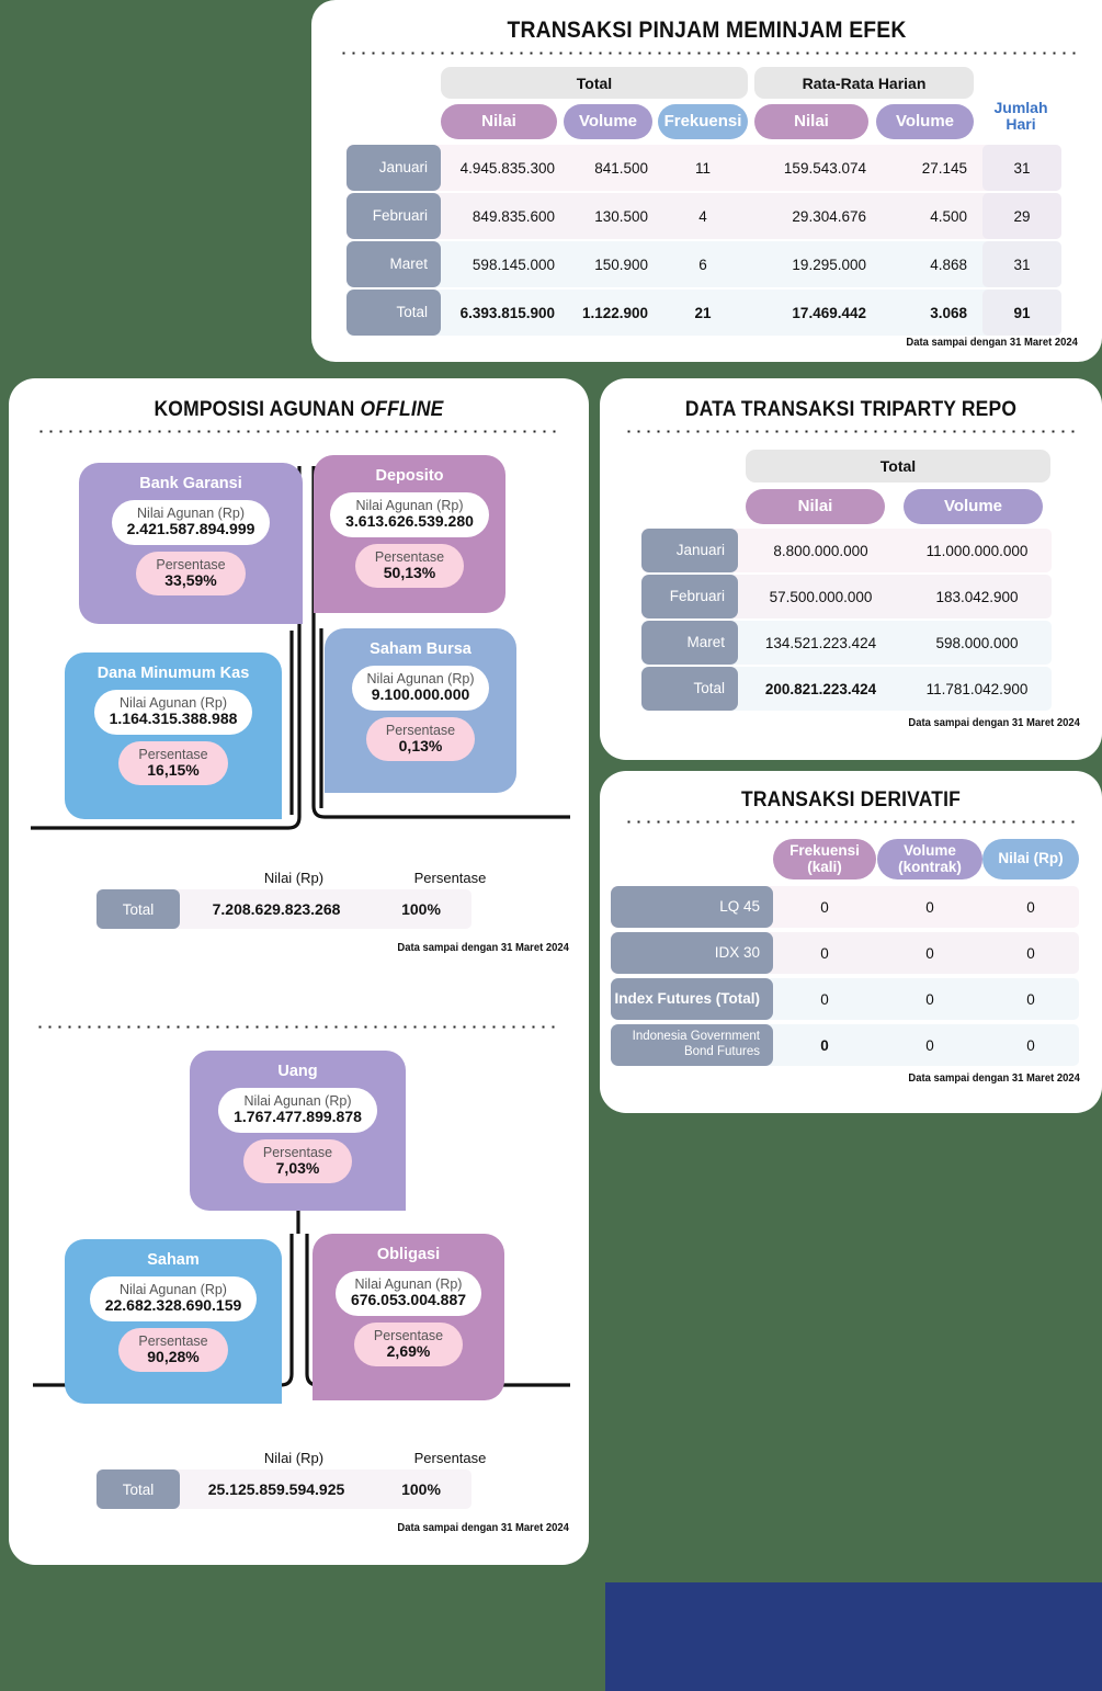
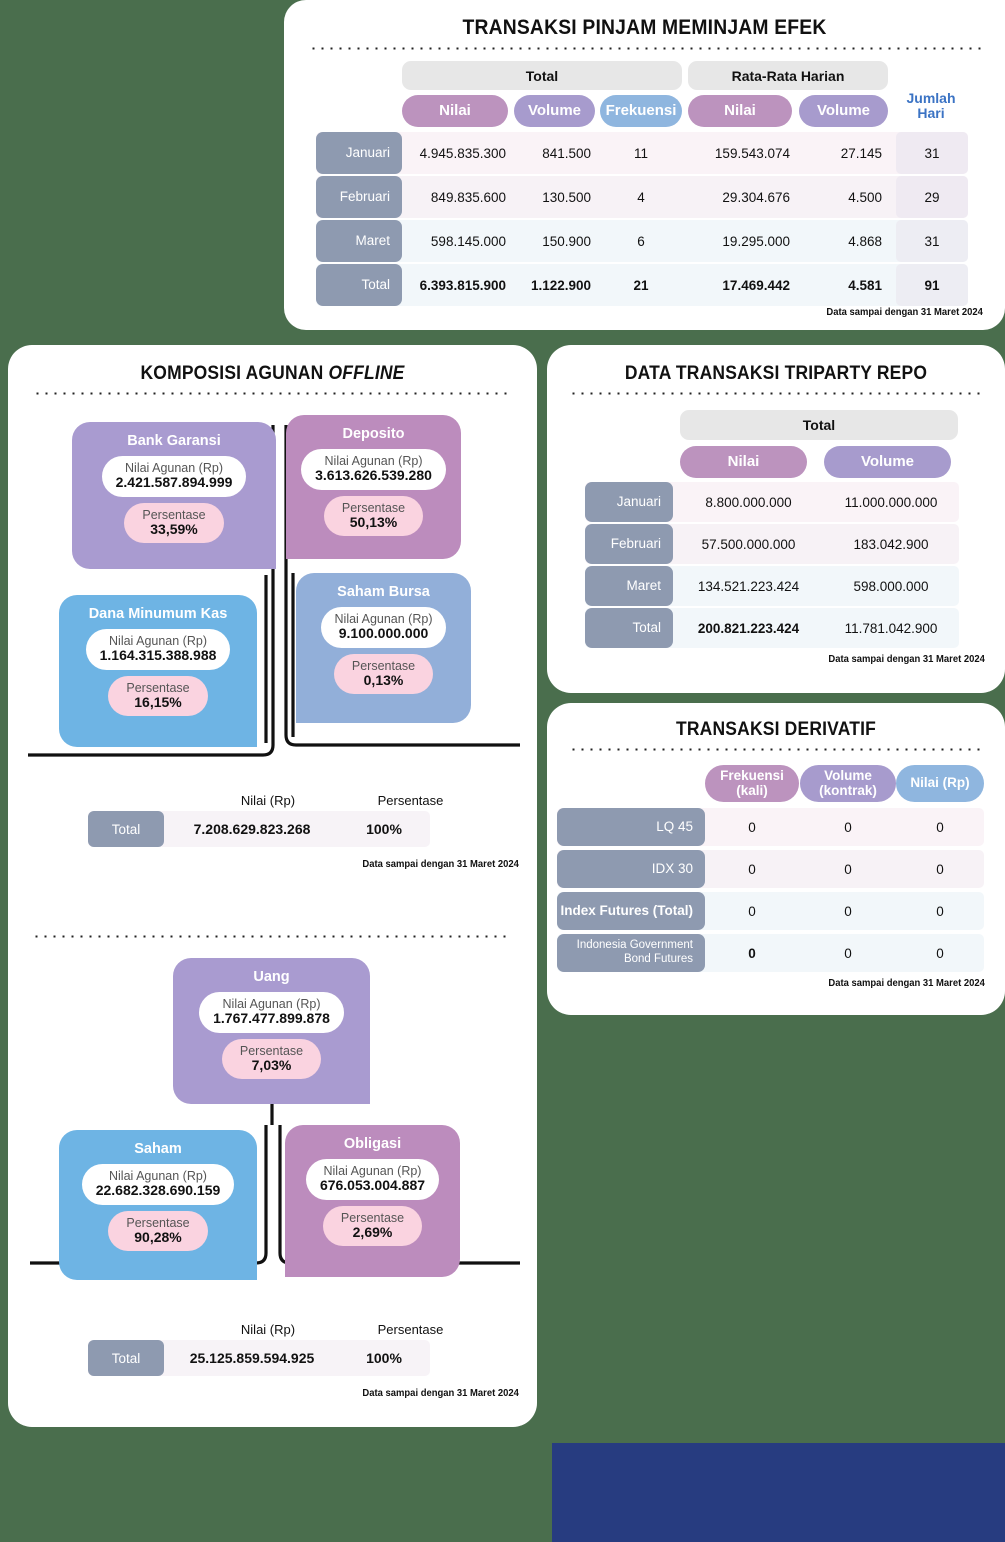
  TRANSAKSI PINJAM MEMINJAM EFEK
  Total
  Rata-Rata Harian
  Nilai
  Volume
  Frekuensi
  Nilai
  Volume
  Jumlah
  Hari
  Januari
  4.945.835.300
  841.500
  11
  159.543.074
  27.145
  31
  Februari
  849.835.600
  130.500
  4
  29.304.676
  4.500
  29
  Maret
  598.145.000
  150.900
  6
  19.295.000
  4.868
  31
  Total
  6.393.815.900
  1.122.900
  21
  17.469.442
- 3.068
+ 4.581
  91
  Data sampai dengan 31 Maret 2024
  KOMPOSISI AGUNAN OFFLINE
  Bank Garansi
  Nilai Agunan (Rp)
  2.421.587.894.999
  Persentase
  33,59%
  Deposito
  Nilai Agunan (Rp)
  3.613.626.539.280
  Persentase
  50,13%
  Dana Minumum Kas
  Nilai Agunan (Rp)
  1.164.315.388.988
  Persentase
  16,15%
  Saham Bursa
  Nilai Agunan (Rp)
  9.100.000.000
  Persentase
  0,13%
  Nilai (Rp)
  Persentase
  Total
  7.208.629.823.268
  100%
  Data sampai dengan 31 Maret 2024
  Uang
  Nilai Agunan (Rp)
  1.767.477.899.878
  Persentase
  7,03%
  Saham
  Nilai Agunan (Rp)
  22.682.328.690.159
  Persentase
  90,28%
  Obligasi
  Nilai Agunan (Rp)
  676.053.004.887
  Persentase
  2,69%
  Nilai (Rp)
  Persentase
  Total
  25.125.859.594.925
  100%
  Data sampai dengan 31 Maret 2024
  DATA TRANSAKSI TRIPARTY REPO
  Total
  Nilai
  Volume
  Januari
  8.800.000.000
  11.000.000.000
  Februari
  57.500.000.000
  183.042.900
  Maret
  134.521.223.424
  598.000.000
  Total
  200.821.223.424
  11.781.042.900
  Data sampai dengan 31 Maret 2024
  TRANSAKSI DERIVATIF
  Frekuensi
  (kali)
  Volume
  (kontrak)
  Nilai (Rp)
  LQ 45
  0
  0
  0
  IDX 30
  0
  0
  0
  Index Futures (Total)
  0
  0
  0
  Indonesia Government
  Bond Futures
  0
  0
  0
  Data sampai dengan 31 Maret 2024
